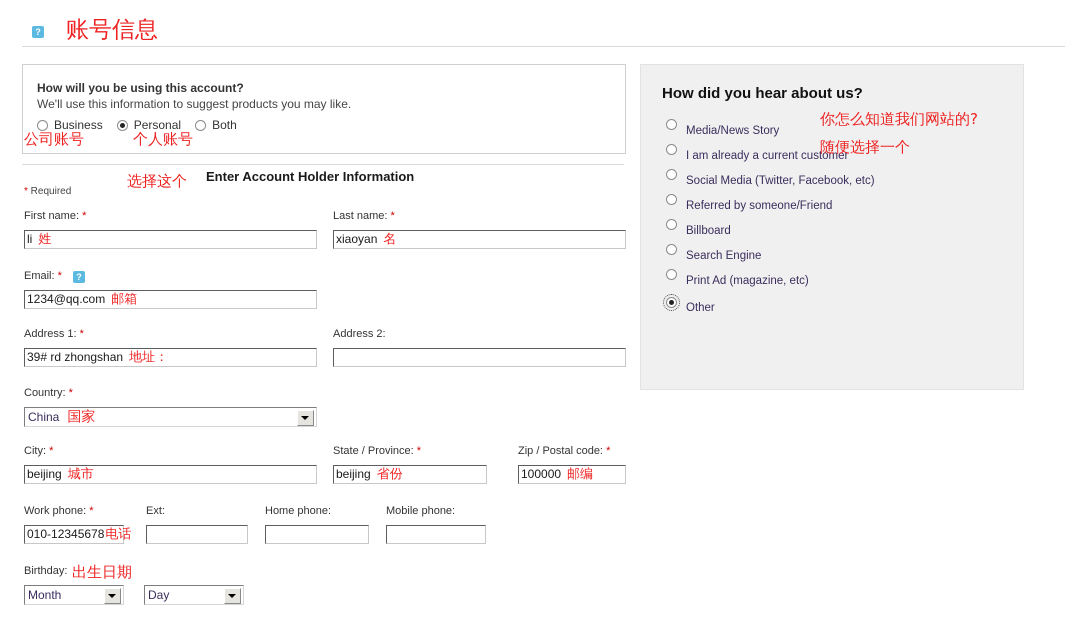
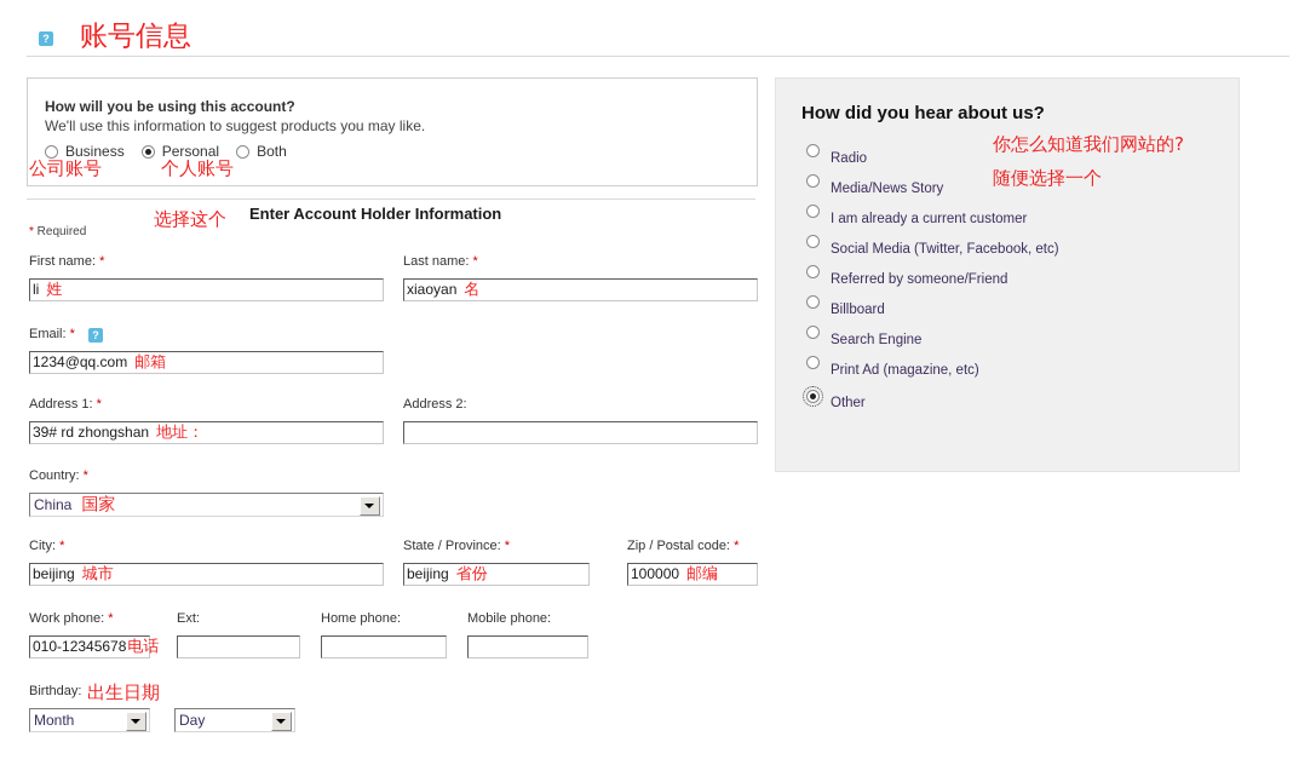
  ?
  账号信息
  How will you be using this account?
  We'll use this information to suggest products you may like.
  Business
  Personal
  Both
  公司账号
  个人账号
  选择这个
  Enter Account Holder Information
  * Required
  First name: *
  li 姓
  Last name: *
  xiaoyan 名
  Email: * ?
  1234@qq.com 邮箱
  Address 1: *
  39# rd zhongshan 地址：
  Address 2:
  Country: *
  China 国家
  City: *
  beijing 城市
  State / Province: *
  beijing 省份
  Zip / Postal code: *
  100000 邮编
  Work phone: *
  010-12345678电话
  Ext:
  Home phone:
  Mobile phone:
  Birthday:
  出生日期
  Month
  Day
  How did you hear about us?
+ Radio
  Media/News Story
  I am already a current customer
  Social Media (Twitter, Facebook, etc)
  Referred by someone/Friend
  Billboard
  Search Engine
  Print Ad (magazine, etc)
  Other
  你怎么知道我们网站的?
  随便选择一个
